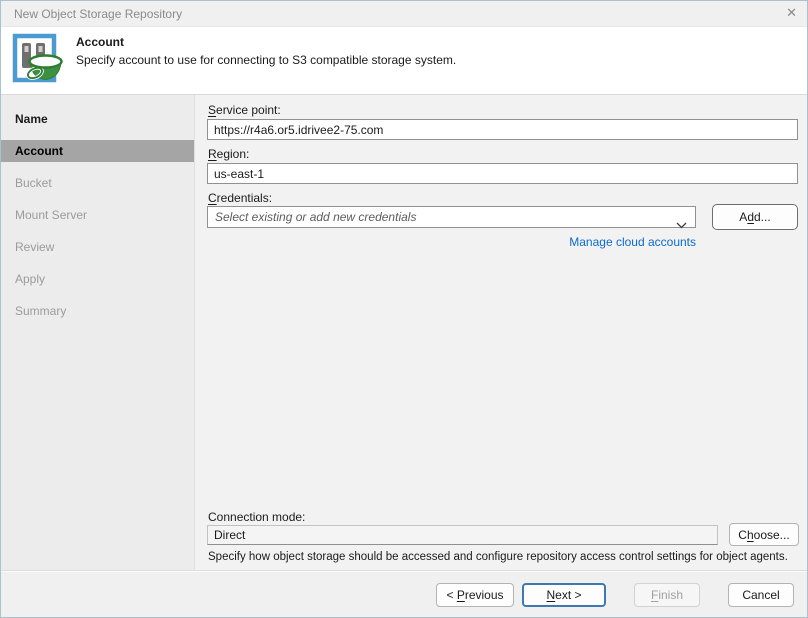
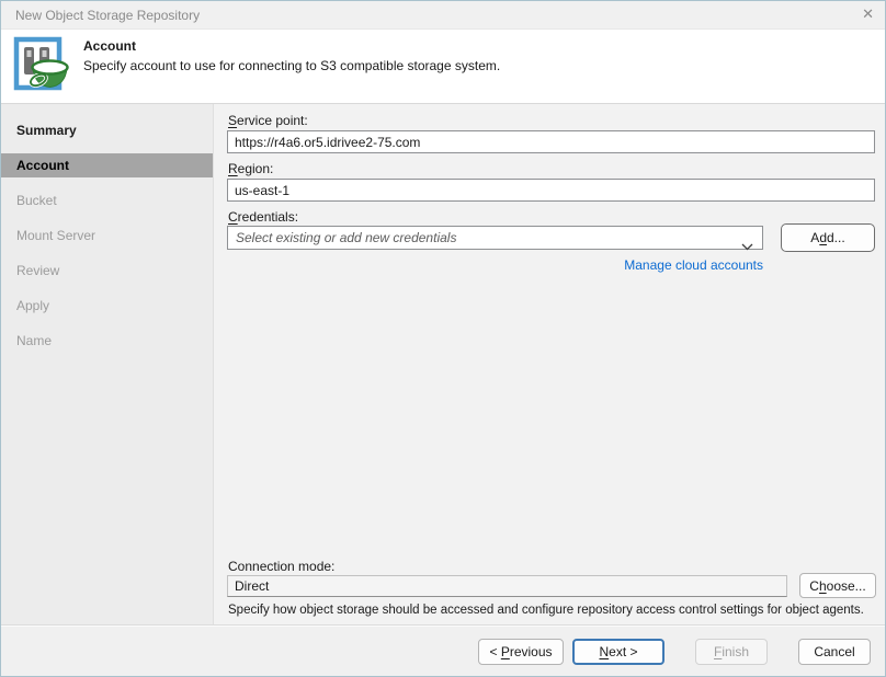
  New Object Storage Repository
  ✕
  Account
  Specify account to use for connecting to S3 compatible storage system.
- Name
+ Summary
  Account
  Bucket
  Mount Server
  Review
  Apply
- Summary
+ Name
  Service point:
  https://r4a6.or5.idrivee2-75.com
  Region:
  us-east-1
  Credentials:
  Select existing or add new credentials
  Add...
  Manage cloud accounts
  Connection mode:
  Direct
  Choose...
  Specify how object storage should be accessed and configure repository access control settings for object agents.
  < Previous
  Next >
  Finish
  Cancel
